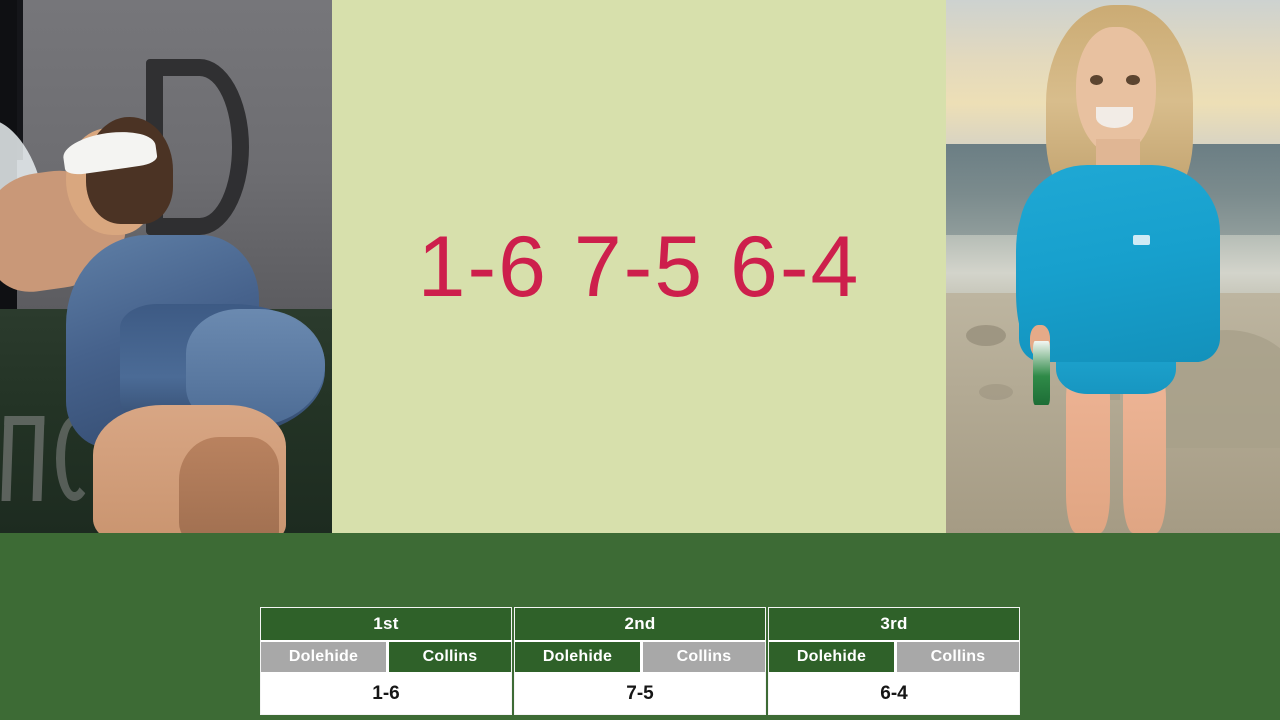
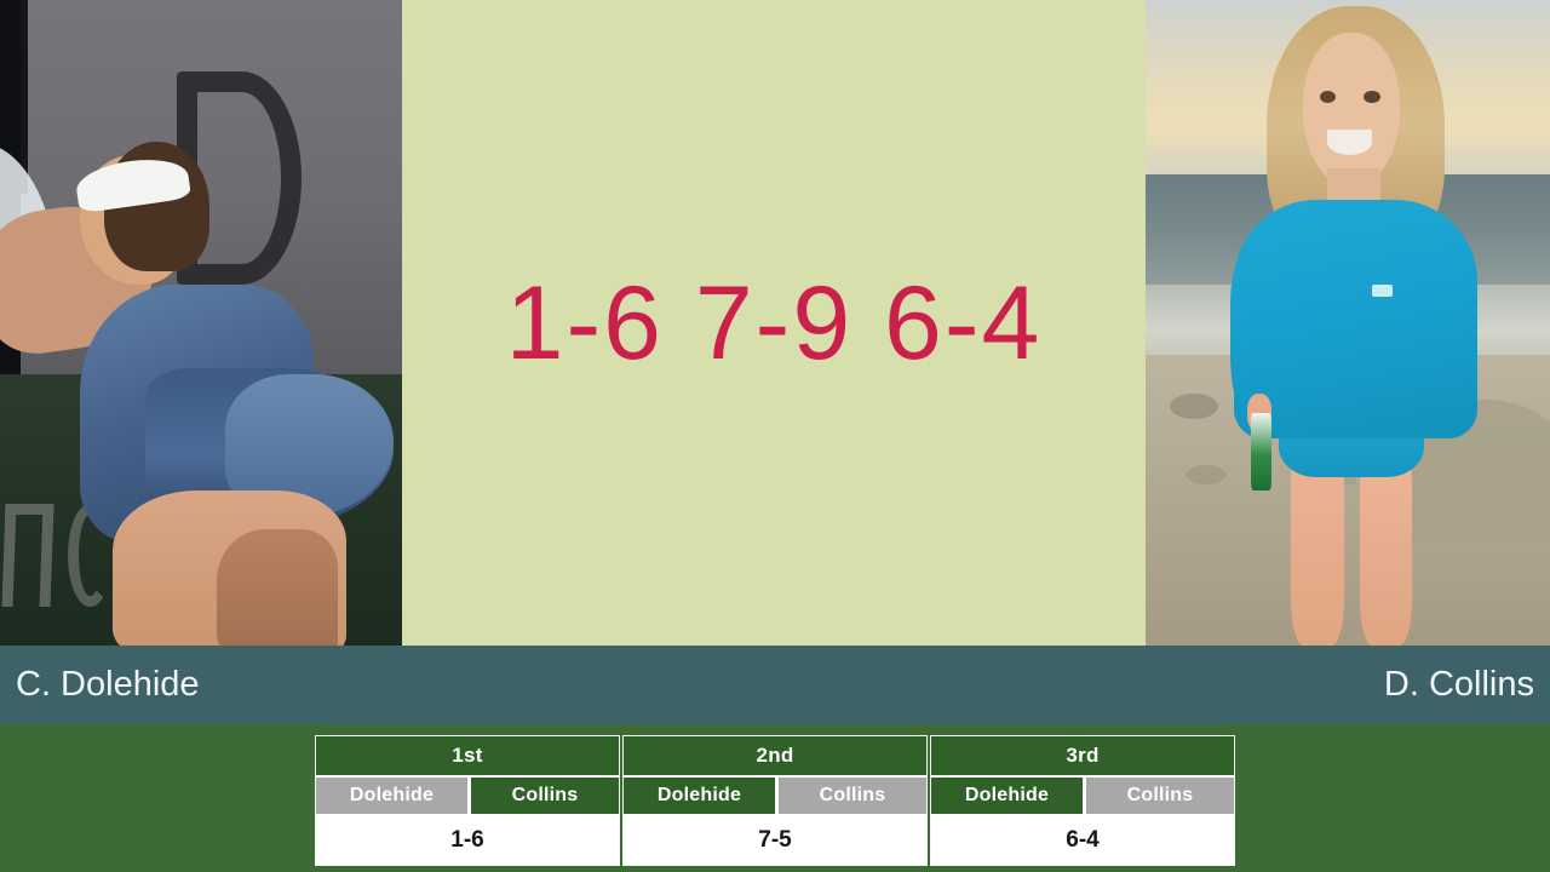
- 1-6 7-5 6-4
+ 1-6 7-9 6-4
+ C. Dolehide
+ D. Collins
  1st
  Dolehide
  Collins
  1-6
  2nd
  Dolehide
  Collins
  7-5
  3rd
  Dolehide
  Collins
  6-4
